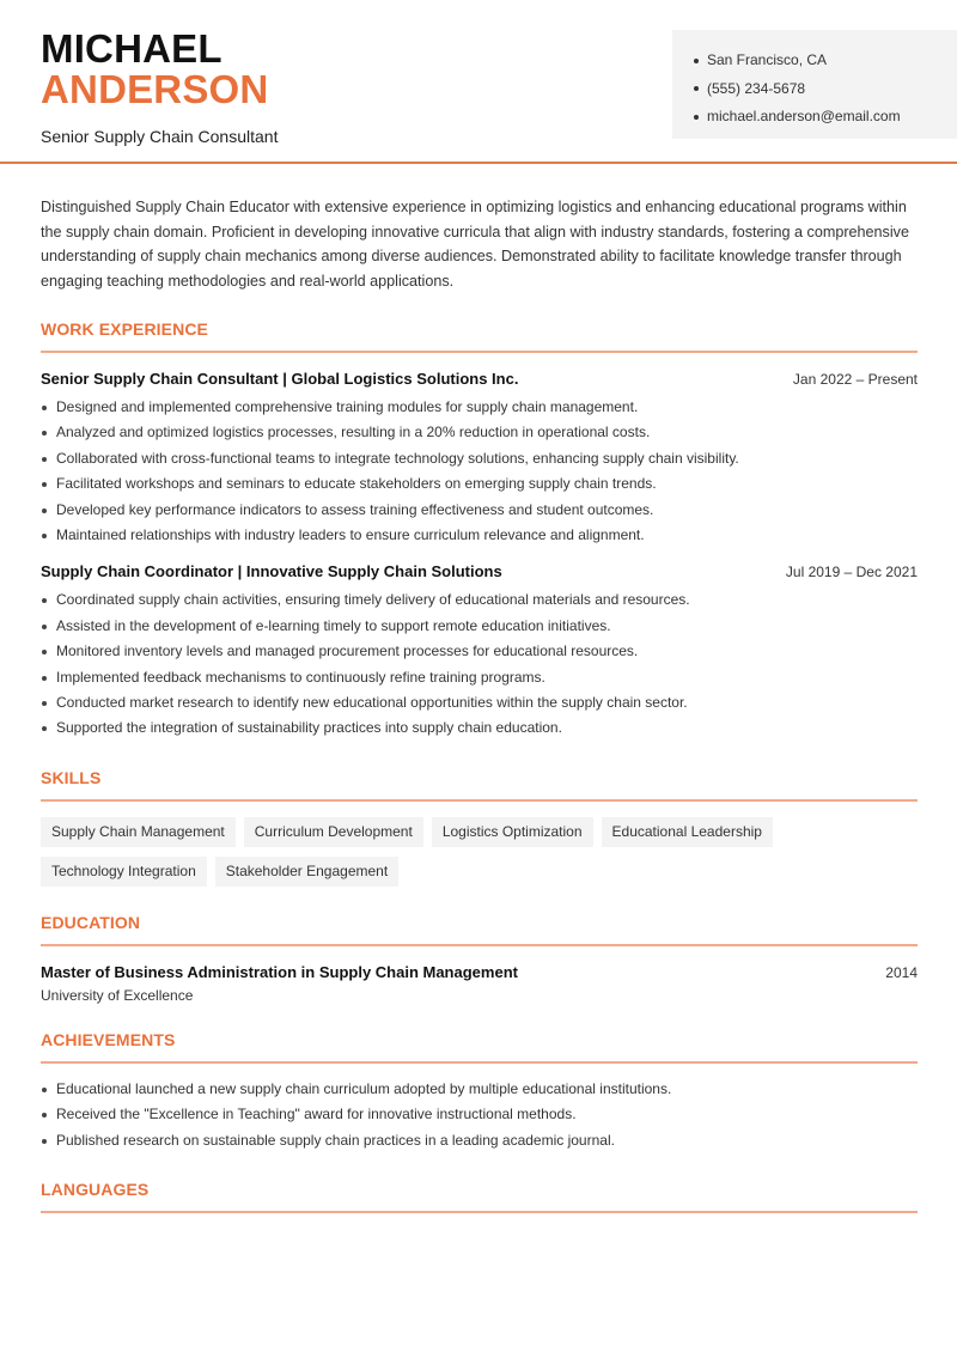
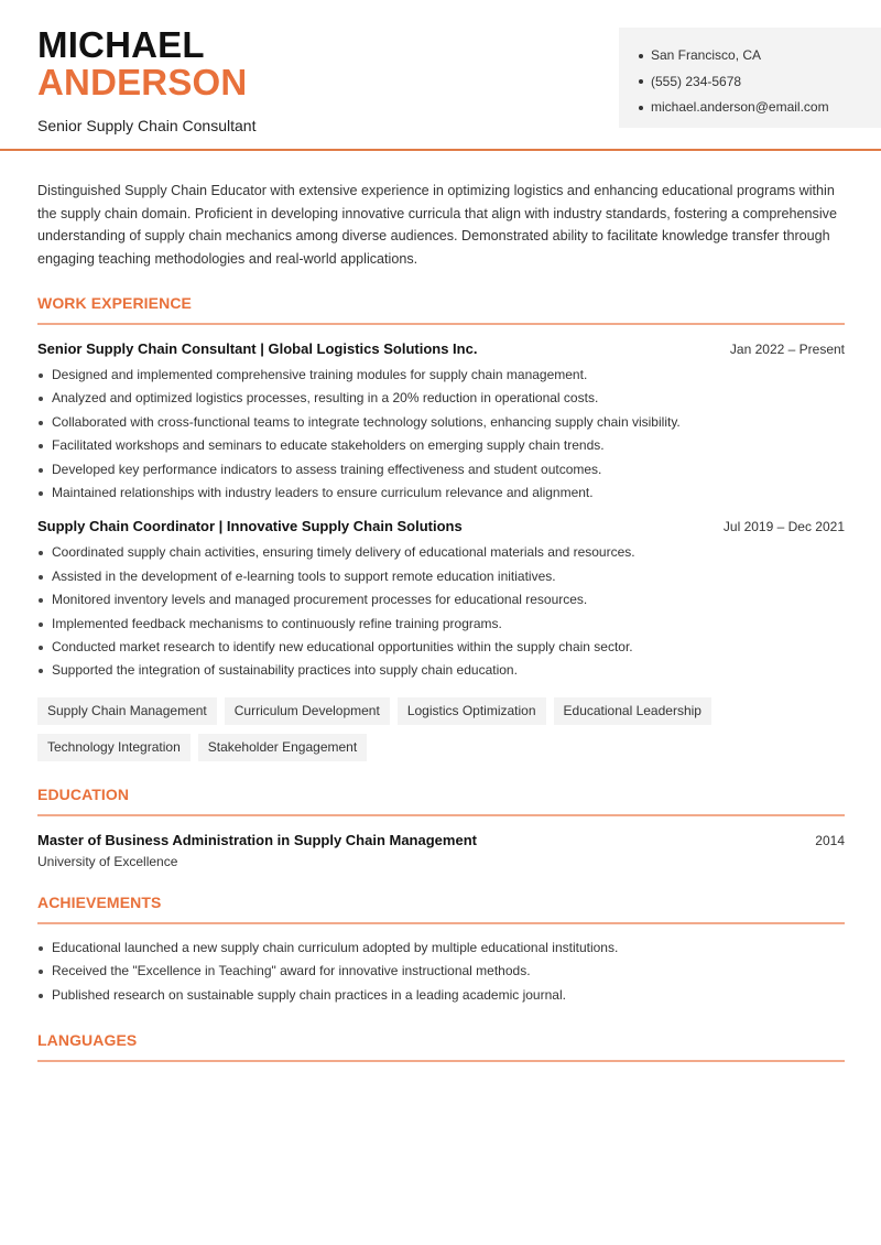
  MICHAEL
  ANDERSON
  Senior Supply Chain Consultant
  San Francisco, CA
  (555) 234-5678
  michael.anderson@email.com
  Distinguished Supply Chain Educator with extensive experience in optimizing logistics and enhancing educational programs within the supply chain domain. Proficient in developing innovative curricula that align with industry standards, fostering a comprehensive understanding of supply chain mechanics among diverse audiences. Demonstrated ability to facilitate knowledge transfer through engaging teaching methodologies and real-world applications.
  WORK EXPERIENCE
  Senior Supply Chain Consultant | Global Logistics Solutions Inc.
  Jan 2022 – Present
  Designed and implemented comprehensive training modules for supply chain management.
  Analyzed and optimized logistics processes, resulting in a 20% reduction in operational costs.
  Collaborated with cross-functional teams to integrate technology solutions, enhancing supply chain visibility.
  Facilitated workshops and seminars to educate stakeholders on emerging supply chain trends.
  Developed key performance indicators to assess training effectiveness and student outcomes.
  Maintained relationships with industry leaders to ensure curriculum relevance and alignment.
  Supply Chain Coordinator | Innovative Supply Chain Solutions
  Jul 2019 – Dec 2021
  Coordinated supply chain activities, ensuring timely delivery of educational materials and resources.
- Assisted in the development of e-learning timely to support remote education initiatives.
+ Assisted in the development of e-learning tools to support remote education initiatives.
  Monitored inventory levels and managed procurement processes for educational resources.
  Implemented feedback mechanisms to continuously refine training programs.
  Conducted market research to identify new educational opportunities within the supply chain sector.
  Supported the integration of sustainability practices into supply chain education.
- SKILLS
  Supply Chain Management
  Curriculum Development
  Logistics Optimization
  Educational Leadership
  Technology Integration
  Stakeholder Engagement
  EDUCATION
  Master of Business Administration in Supply Chain Management
  2014
  University of Excellence
  ACHIEVEMENTS
  Educational launched a new supply chain curriculum adopted by multiple educational institutions.
  Received the "Excellence in Teaching" award for innovative instructional methods.
  Published research on sustainable supply chain practices in a leading academic journal.
  LANGUAGES
